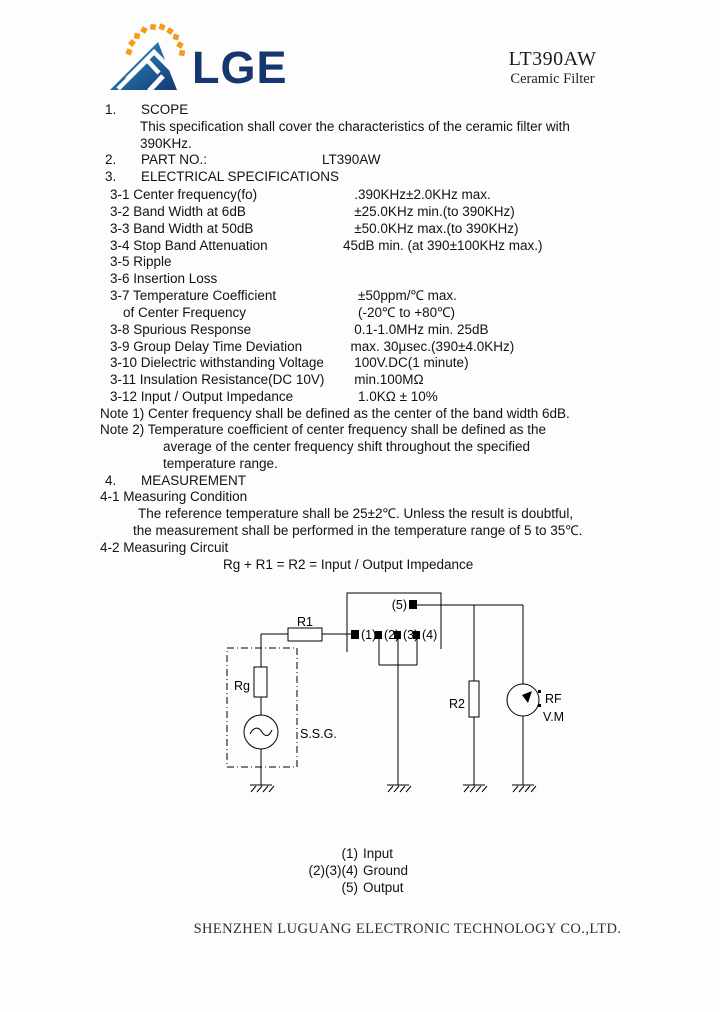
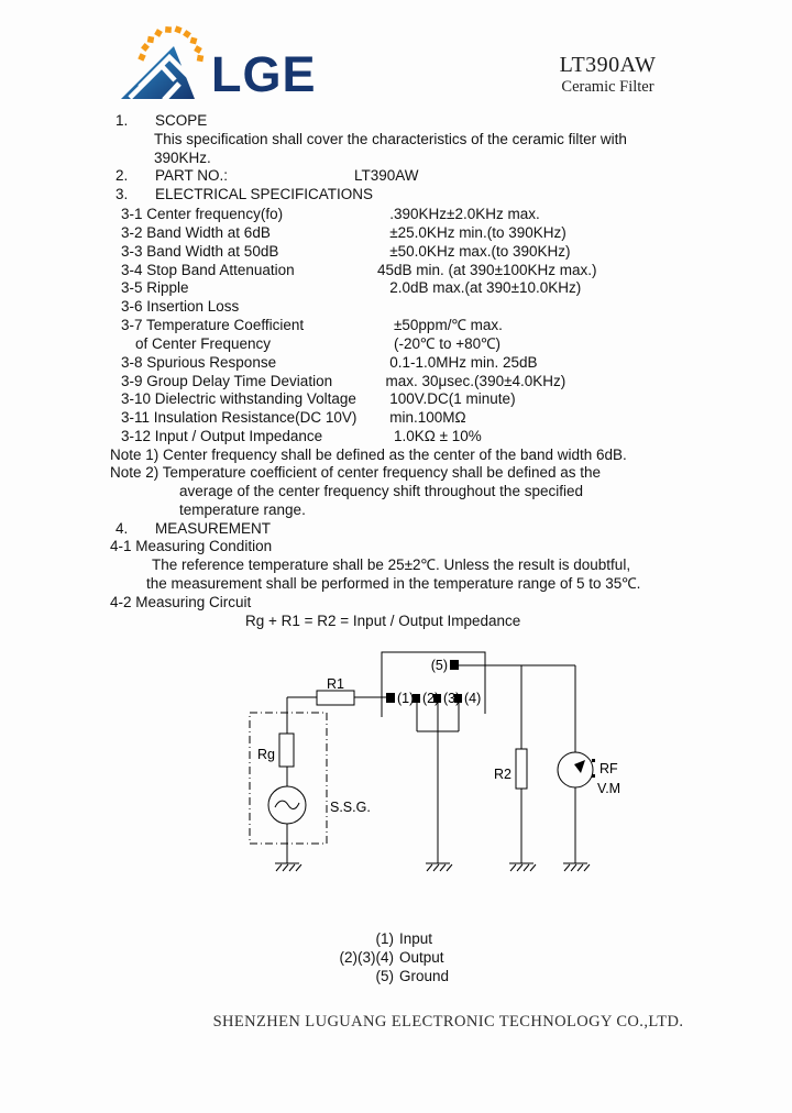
  LGE
  LT390AW
  Ceramic Filter
  1.
  SCOPE
  This specification shall cover the characteristics of the ceramic filter with
  390KHz.
  2.
  PART NO.:
  LT390AW
  3.
  ELECTRICAL SPECIFICATIONS
  3-1 Center frequency(fo)
  .390KHz±2.0KHz max.
  3-2 Band Width at 6dB
  ±25.0KHz min.(to 390KHz)
  3-3 Band Width at 50dB
  ±50.0KHz max.(to 390KHz)
  3-4 Stop Band Attenuation
  45dB min. (at 390±100KHz max.)
  3-5 Ripple
+ 2.0dB max.(at 390±10.0KHz)
  3-6 Insertion Loss
  3-7 Temperature Coefficient
  ±50ppm/℃ max.
  of Center Frequency
  (-20℃ to +80℃)
  3-8 Spurious Response
  0.1-1.0MHz min. 25dB
  3-9 Group Delay Time Deviation
  max. 30μsec.(390±4.0KHz)
  3-10 Dielectric withstanding Voltage
  100V.DC(1 minute)
  3-11 Insulation Resistance(DC 10V)
  min.100MΩ
  3-12 Input / Output Impedance
  1.0KΩ ± 10%
  Note 1) Center frequency shall be defined as the center of the band width 6dB.
  Note 2) Temperature coefficient of center frequency shall be defined as the
  average of the center frequency shift throughout the specified
  temperature range.
  4.
  MEASUREMENT
  4-1 Measuring Condition
  The reference temperature shall be 25±2℃. Unless the result is doubtful,
  the measurement shall be performed in the temperature range of 5 to 35℃.
  4-2 Measuring Circuit
  Rg + R1 = R2 = Input / Output Impedance
  (5)
  R1
  (1)
  (4)
  Rg
  S.S.G.
  R2
  RF
  V.M
  (1)
  Input
  (2)(3)(4)
- Ground
+ Output
  (5)
- Output
+ Ground
  SHENZHEN LUGUANG ELECTRONIC TECHNOLOGY CO.,LTD.
